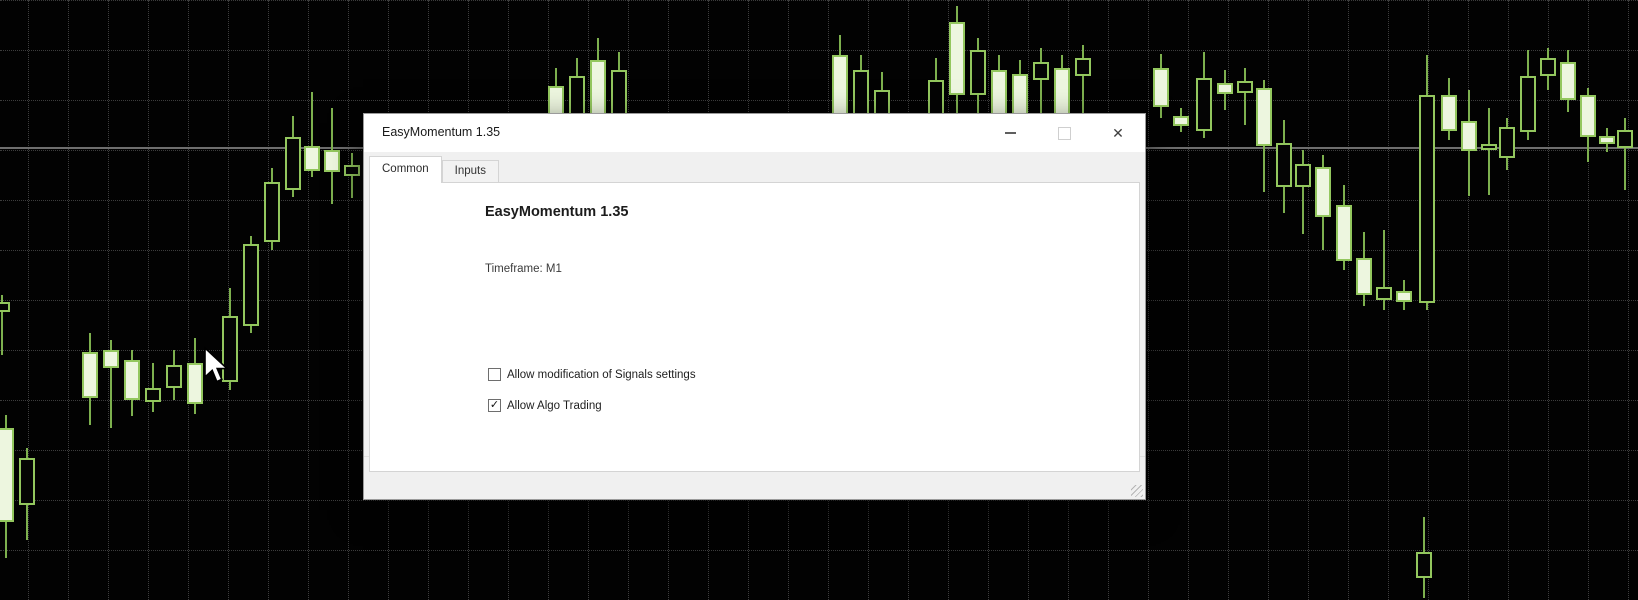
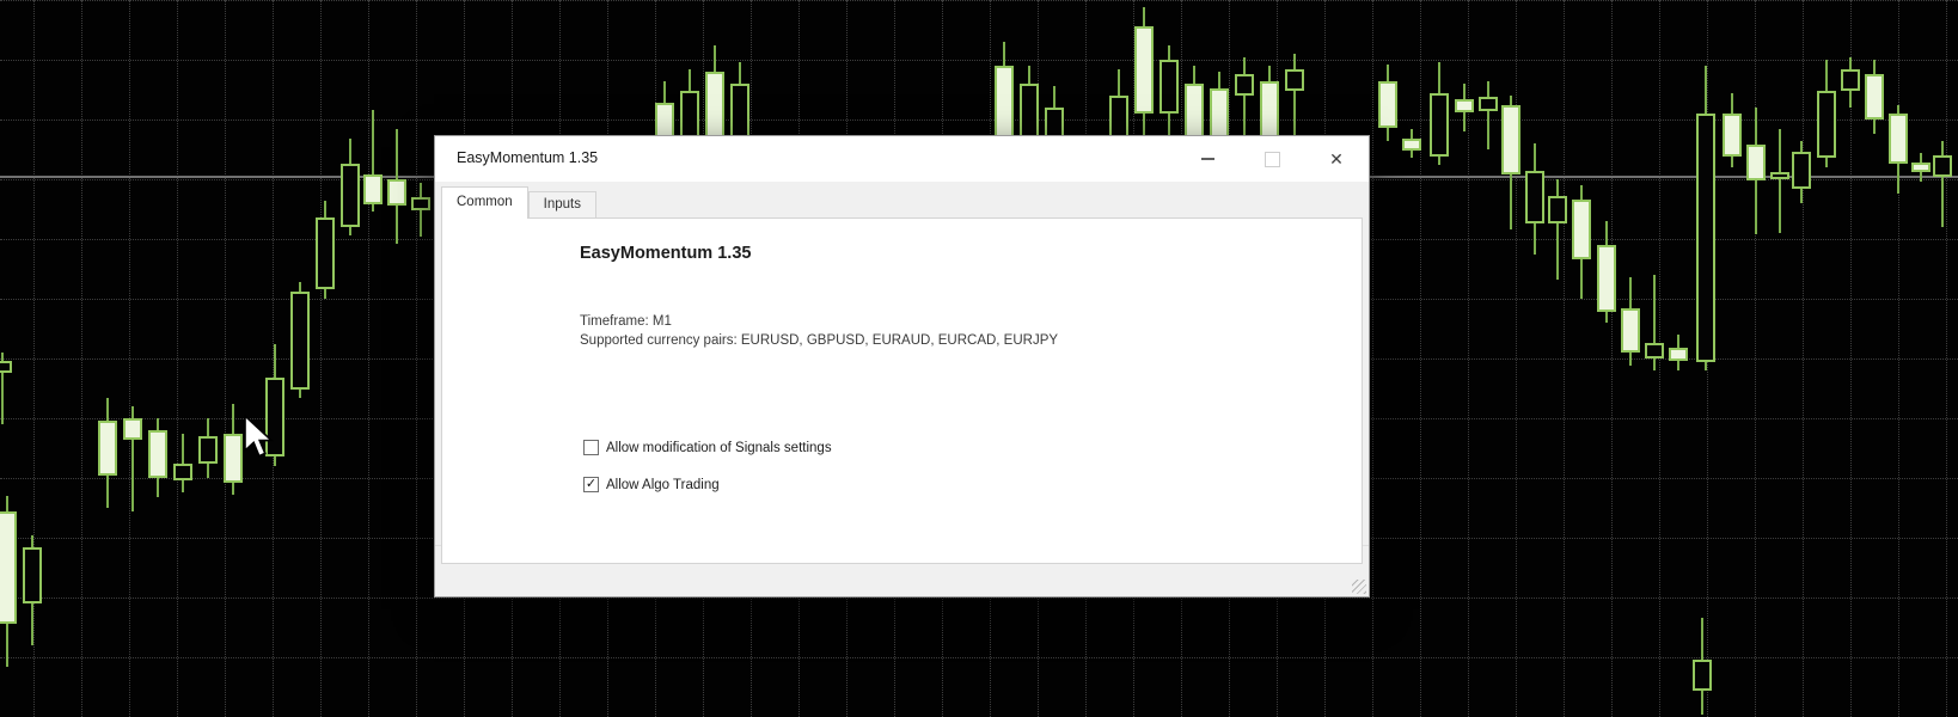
  EasyMomentum 1.35
  ✕
  Common
  Inputs
  EasyMomentum 1.35
  Timeframe: M1
+ Supported currency pairs: EURUSD, GBPUSD, EURAUD, EURCAD, EURJPY
  Allow modification of Signals settings
  ✓
  Allow Algo Trading
